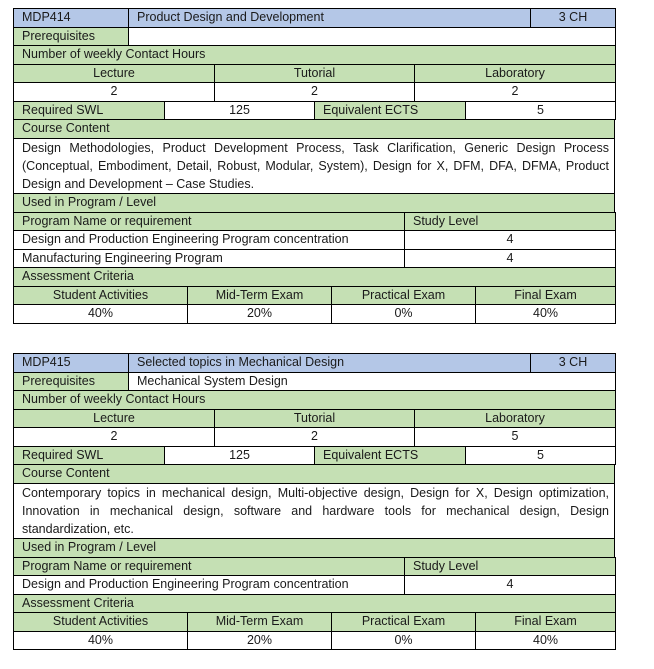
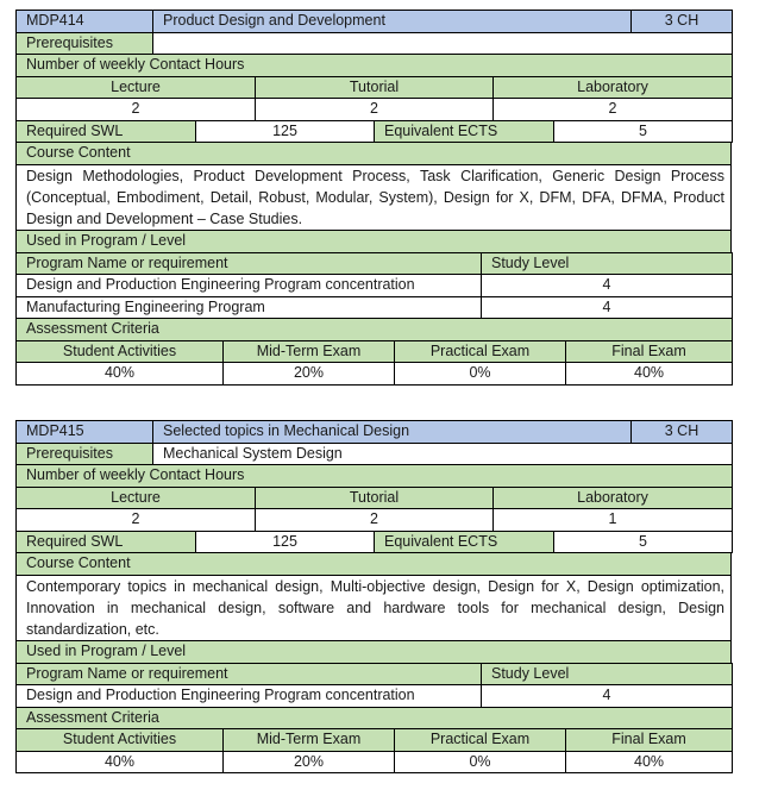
  MDP414	Product Design and Development	3 CH
  Prerequisites
  Number of weekly Contact Hours
  Lecture	Tutorial	Laboratory
  2	2	2
  Required SWL	125	Equivalent ECTS	5
  Course Content
  Design Methodologies, Product Development Process, Task Clarification, Generic Design Process (Conceptual, Embodiment, Detail, Robust, Modular, System), Design for X, DFM, DFA, DFMA, Product Design and Development – Case Studies.
  Used in Program / Level
  Program Name or requirement	Study Level
  Design and Production Engineering Program concentration	4
  Manufacturing Engineering Program	4
  Assessment Criteria
  Student Activities	Mid-Term Exam	Practical Exam	Final Exam
  40%	20%	0%	40%
  MDP415	Selected topics in Mechanical Design	3 CH
  Prerequisites	Mechanical System Design
  Number of weekly Contact Hours
  Lecture	Tutorial	Laboratory
- 2	2	5
+ 2	2	1
  Required SWL	125	Equivalent ECTS	5
  Course Content
  Contemporary topics in mechanical design, Multi-objective design, Design for X, Design optimization, Innovation in mechanical design, software and hardware tools for mechanical design, Design standardization, etc.
  Used in Program / Level
  Program Name or requirement	Study Level
  Design and Production Engineering Program concentration	4
  Assessment Criteria
  Student Activities	Mid-Term Exam	Practical Exam	Final Exam
  40%	20%	0%	40%
